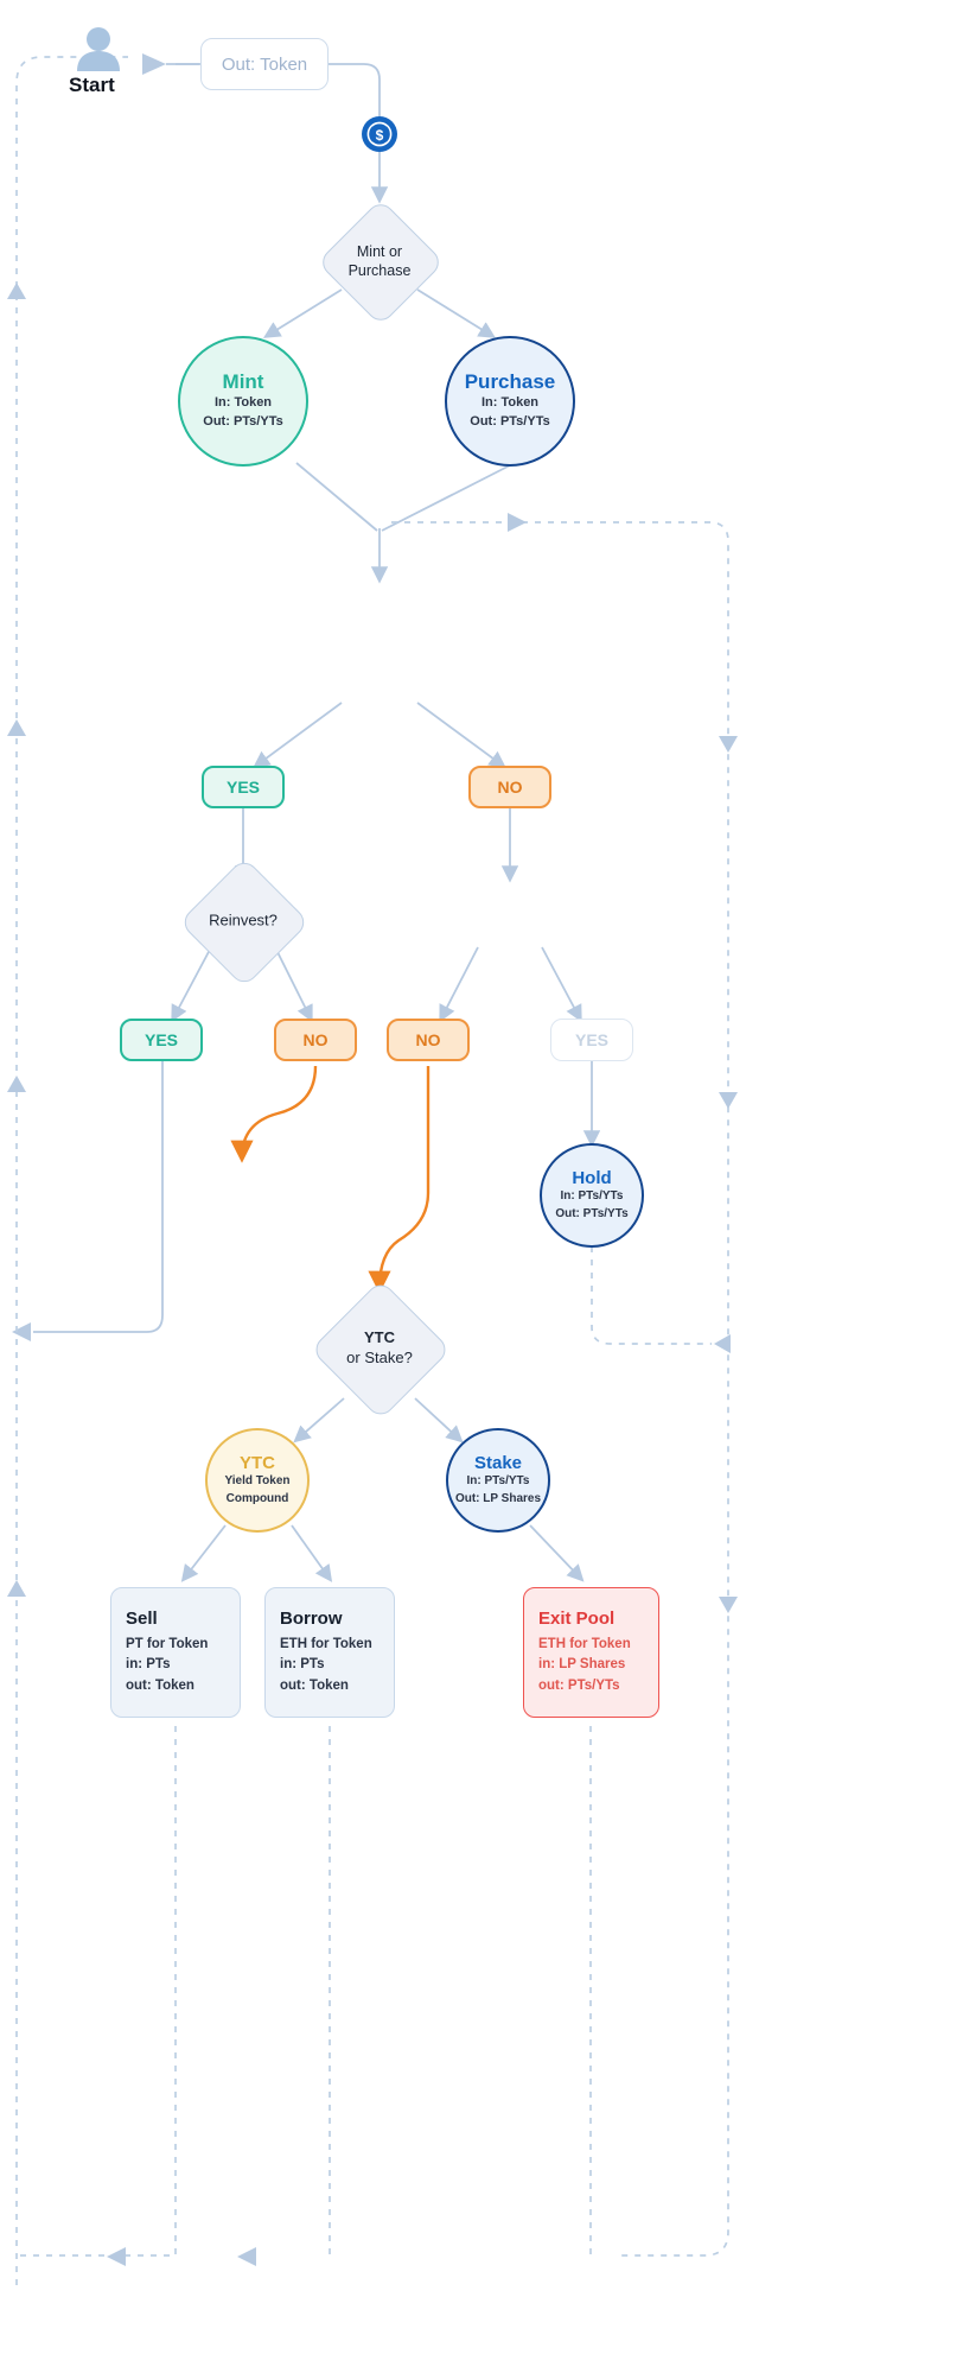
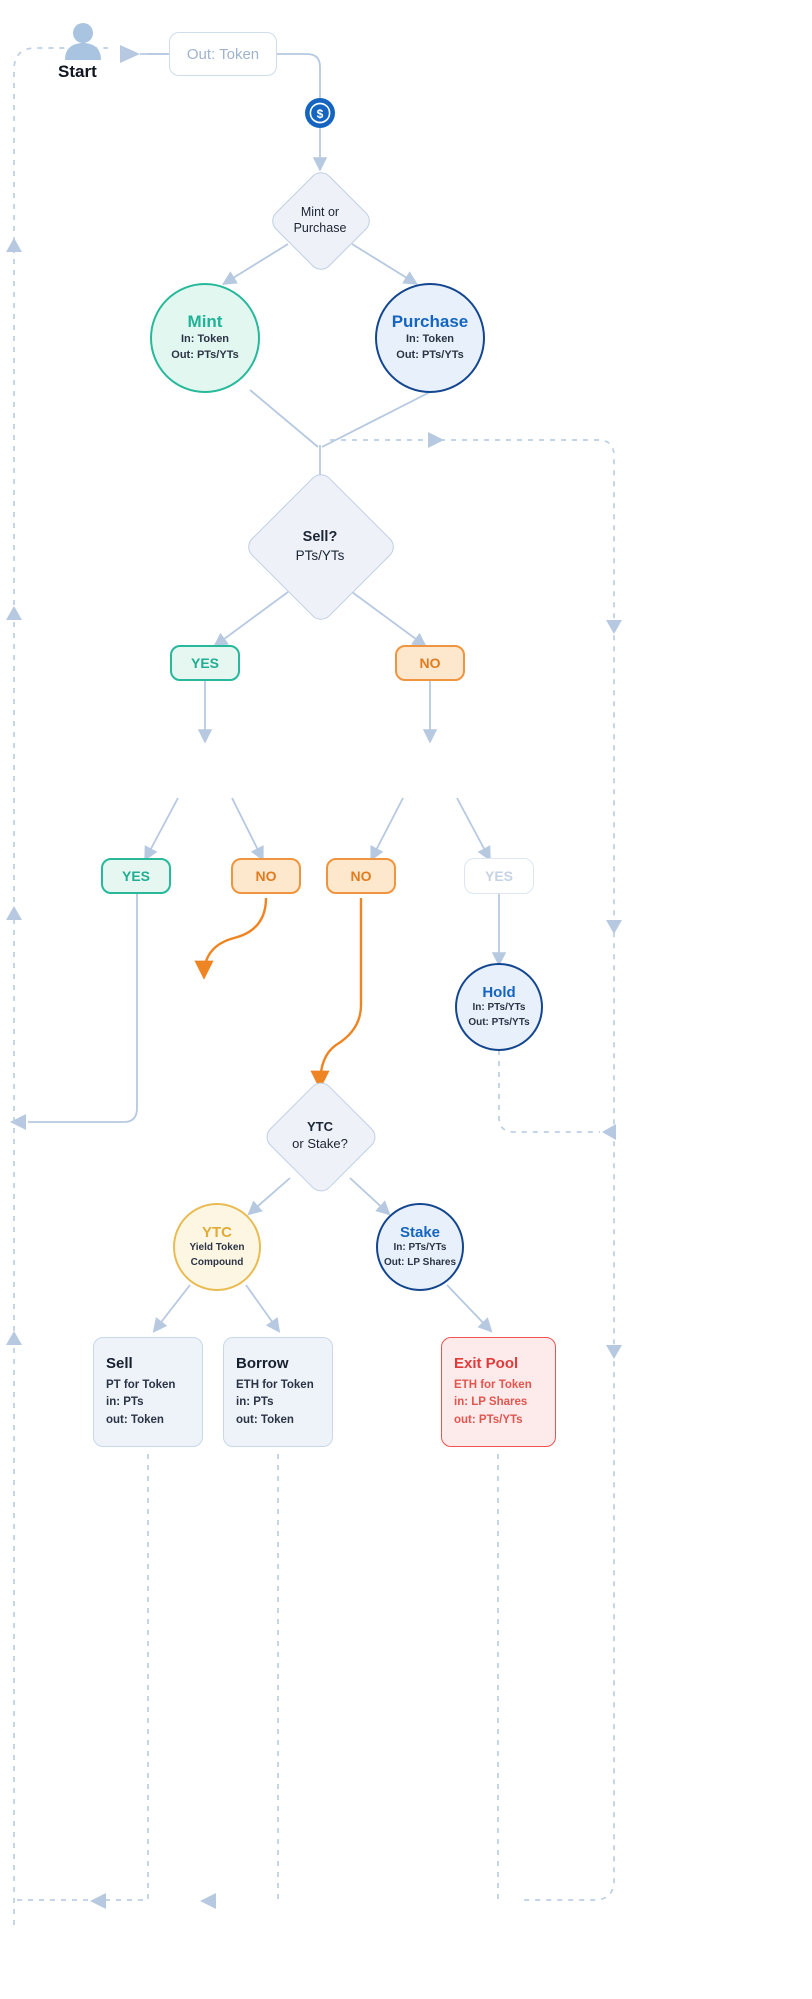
  Start
  Out: Token
  $
  Mint or
  Purchase
  Mint
  In: Token
  Out: PTs/YTs
  Purchase
  In: Token
  Out: PTs/YTs
+ Sell?
+ PTs/YTs
  YES
  NO
- Reinvest?
  YES
  NO
  NO
  YES
  Hold
  In: PTs/YTs
  Out: PTs/YTs
  YTC
  or Stake?
  YTC
  Yield Token
  Compound
  Stake
  In: PTs/YTs
  Out: LP Shares
  Sell
  PT for Token
  in: PTs
  out: Token
  Borrow
  ETH for Token
  in: PTs
  out: Token
  Exit Pool
  ETH for Token
  in: LP Shares
  out: PTs/YTs
